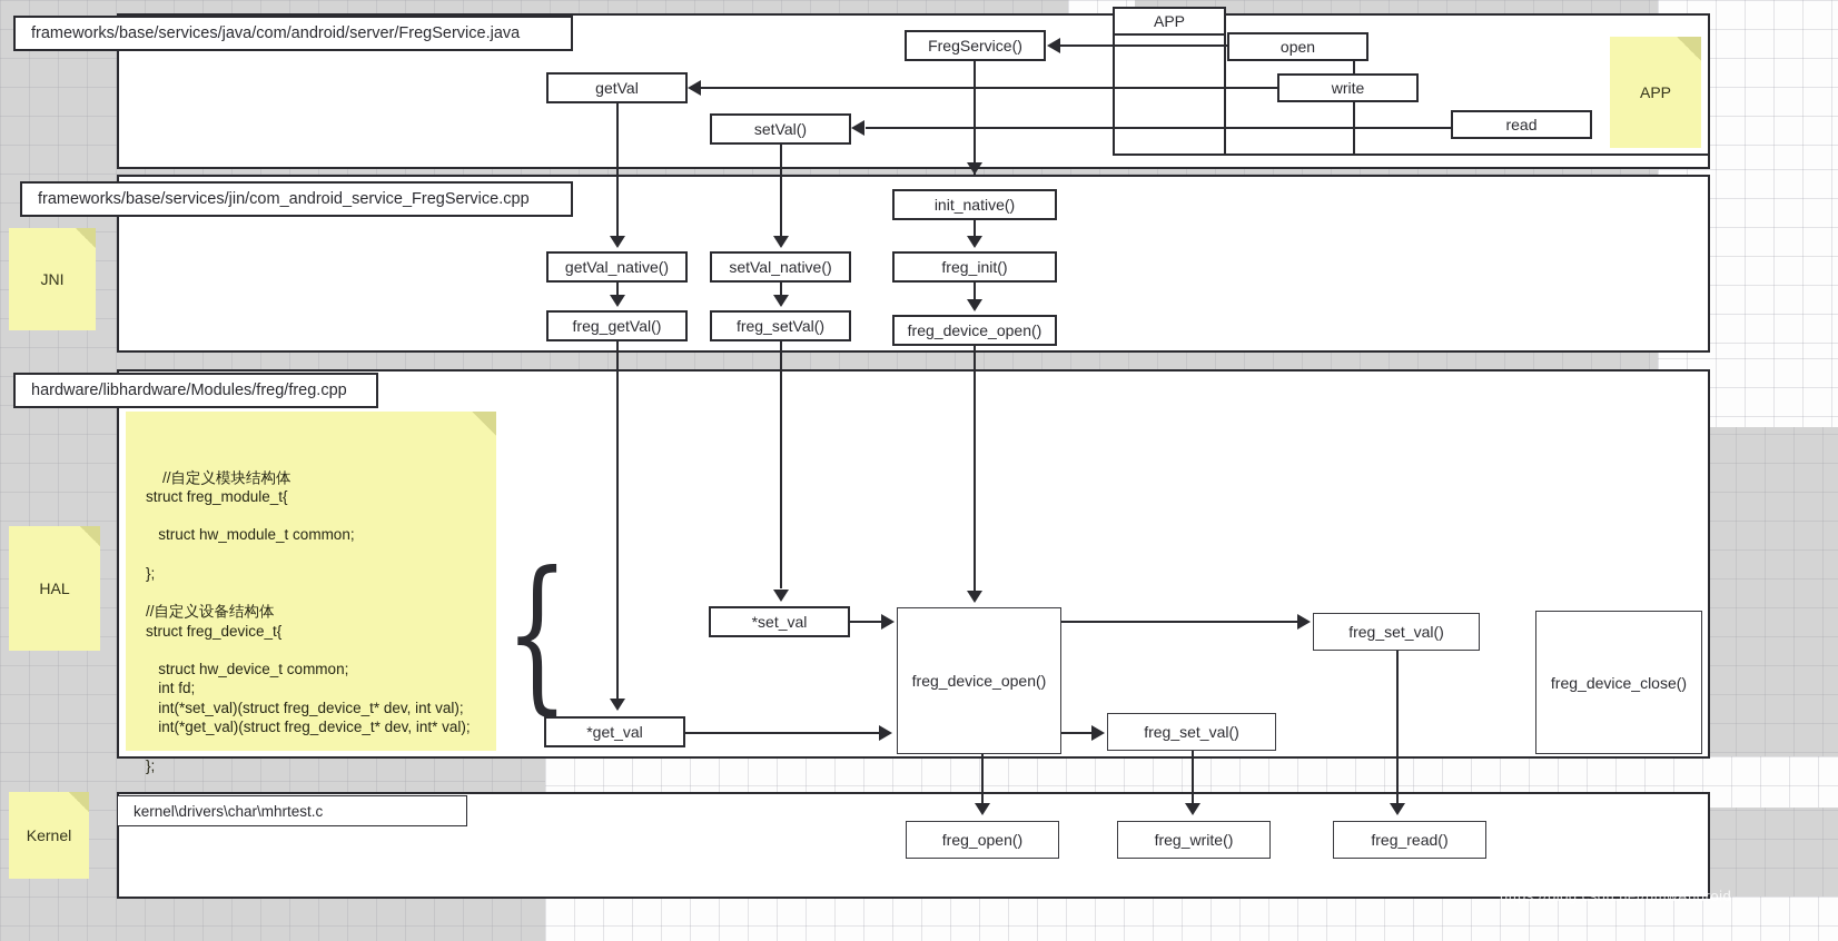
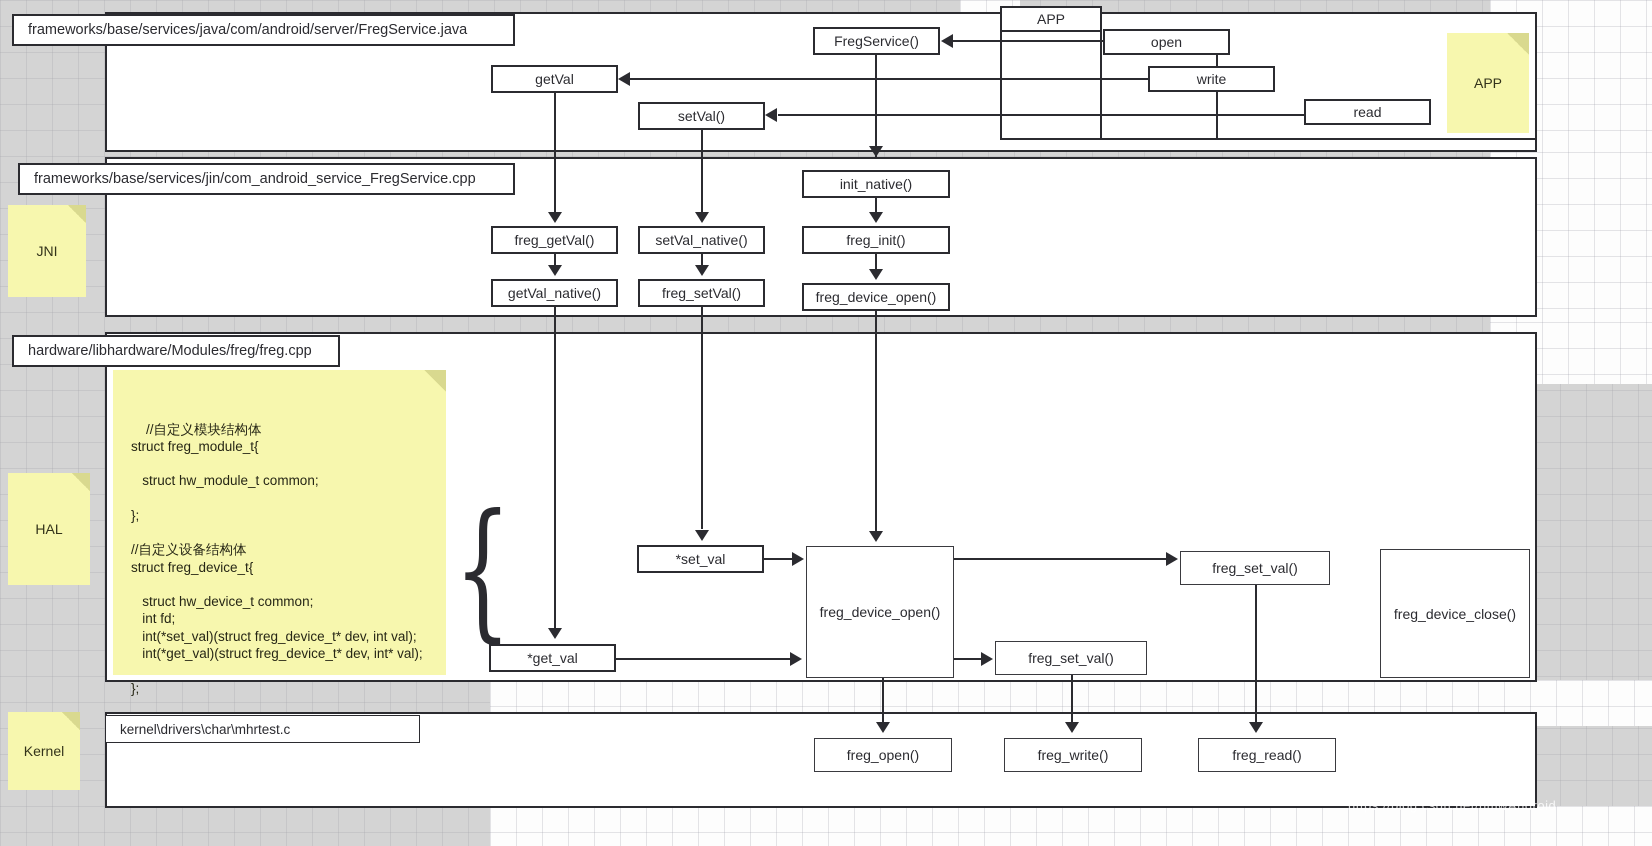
  frameworks/base/services/java/com/android/server/FregService.java
  frameworks/base/services/jin/com_android_service_FregService.cpp
  hardware/libhardware/Modules/freg/freg.cpp
  kernel\drivers\char\mhrtest.c
  JNI
  HAL
  Kernel
  APP
  //自定义模块结构体
  struct freg_module_t{
  struct hw_module_t common;
  };
  //自定义设备结构体
  struct freg_device_t{
  struct hw_device_t common;
  int fd;
  int(*set_val)(struct freg_device_t* dev, int val);
  int(*get_val)(struct freg_device_t* dev, int* val);
  };
  APP
  open
  write
  read
  FregService()
  getVal
  setVal()
  init_native()
- getVal_native()
+ freg_getVal()
  setVal_native()
  freg_init()
- freg_getVal()
+ getVal_native()
  freg_setVal()
  freg_device_open()
  *set_val
  *get_val
  freg_device_open()
  freg_set_val()
  freg_set_val()
  freg_device_close()
  {
  freg_open()
  freg_write()
  freg_read()
  https://blog.csdn.net/hmwAndroid
